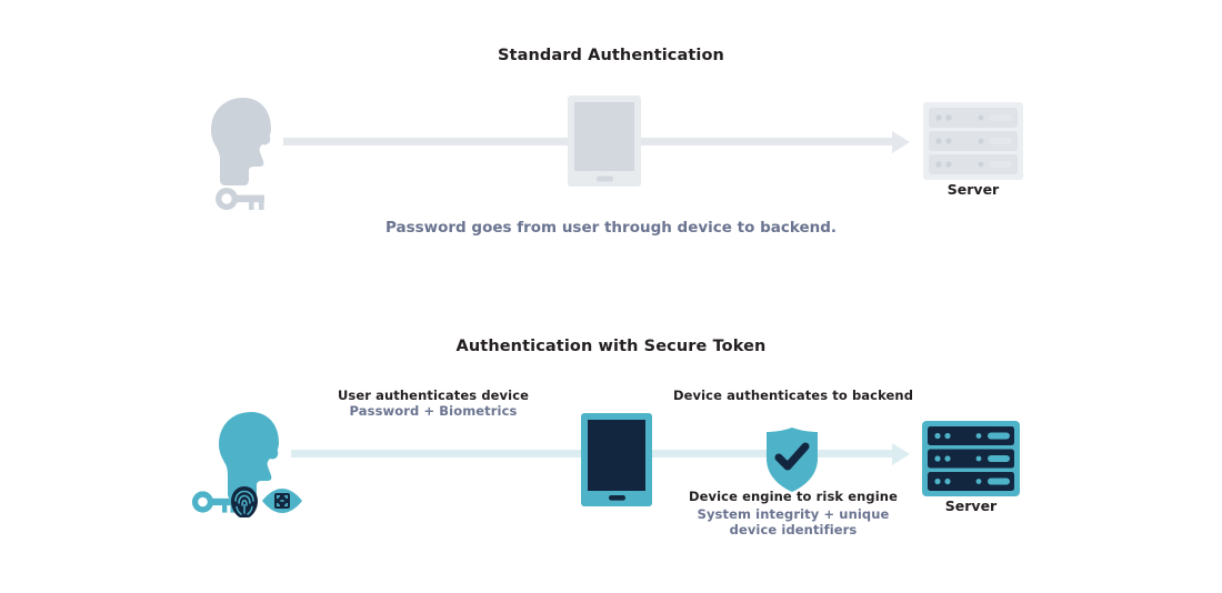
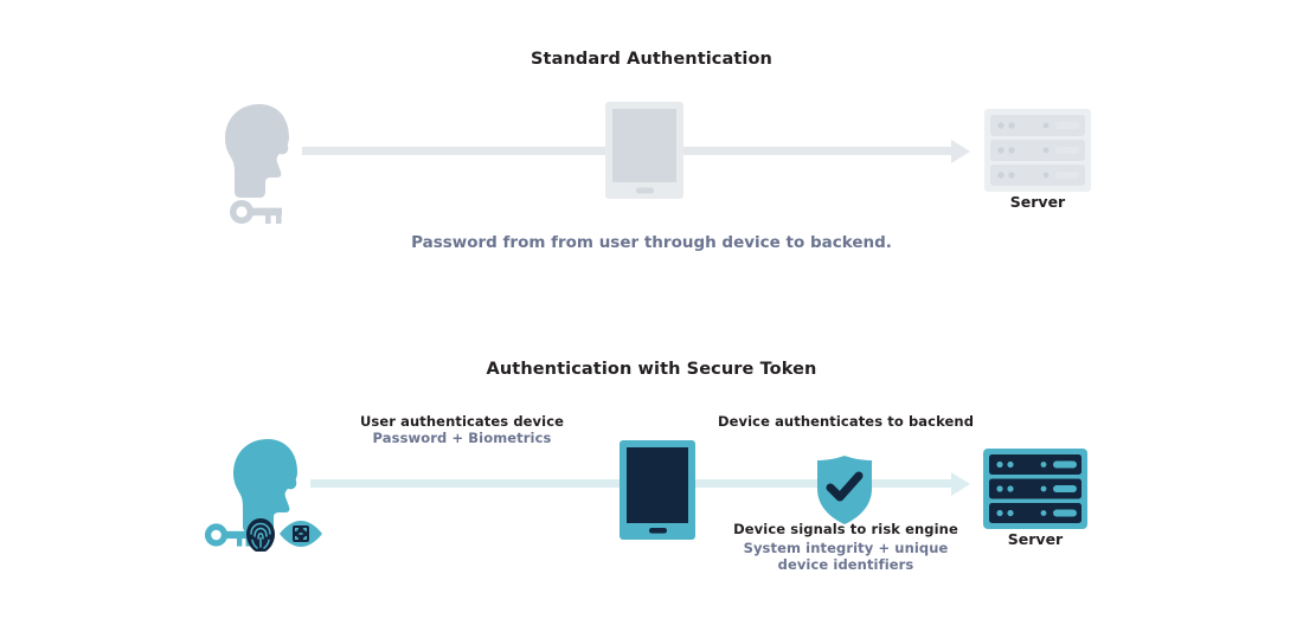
  Standard Authentication
  Server
- Password goes from user through device to backend.
+ Password from from user through device to backend.
  Authentication with Secure Token
  Server
  User authenticates device
  Password + Biometrics
  Device authenticates to backend
- Device engine to risk engine
+ Device signals to risk engine
  System integrity + unique
  device identifiers
